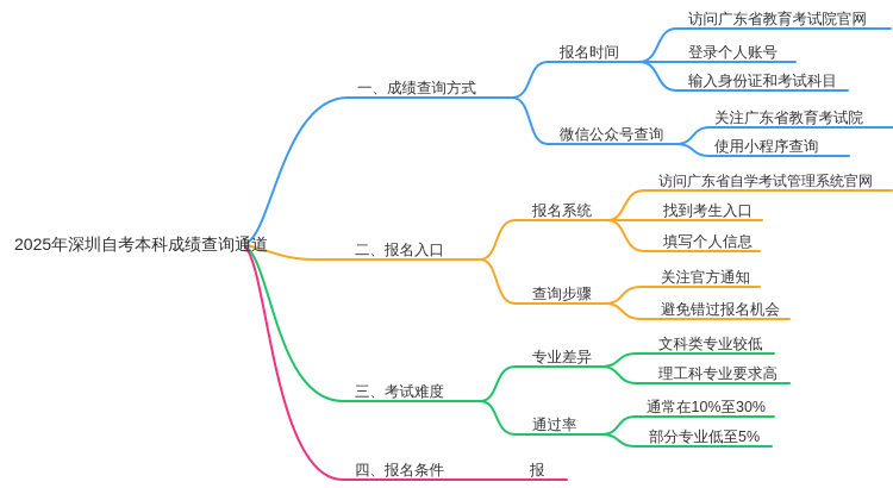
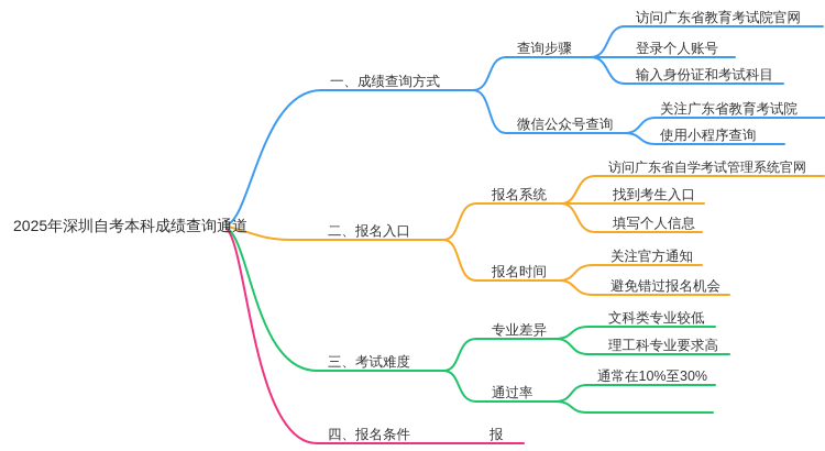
  2025年深圳自考本科成绩查询通道
  一、成绩查询方式
- 报名时间
+ 查询步骤
  访问广东省教育考试院官网
  登录个人账号
  输入身份证和考试科目
  微信公众号查询
  关注广东省教育考试院
  使用小程序查询
  二、报名入口
  报名系统
  访问广东省自学考试管理系统官网
  找到考生入口
  填写个人信息
- 查询步骤
+ 报名时间
  关注官方通知
  避免错过报名机会
  三、考试难度
  专业差异
  文科类专业较低
  理工科专业要求高
  通过率
  通常在10%至30%
- 部分专业低至5%
  四、报名条件
  报
